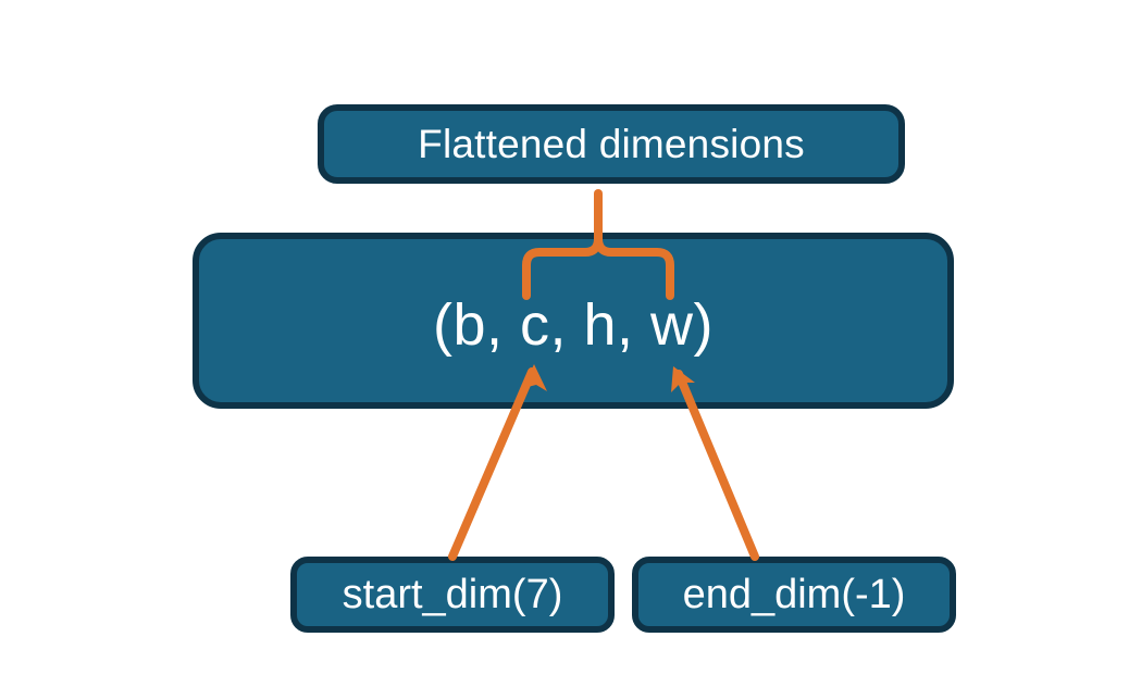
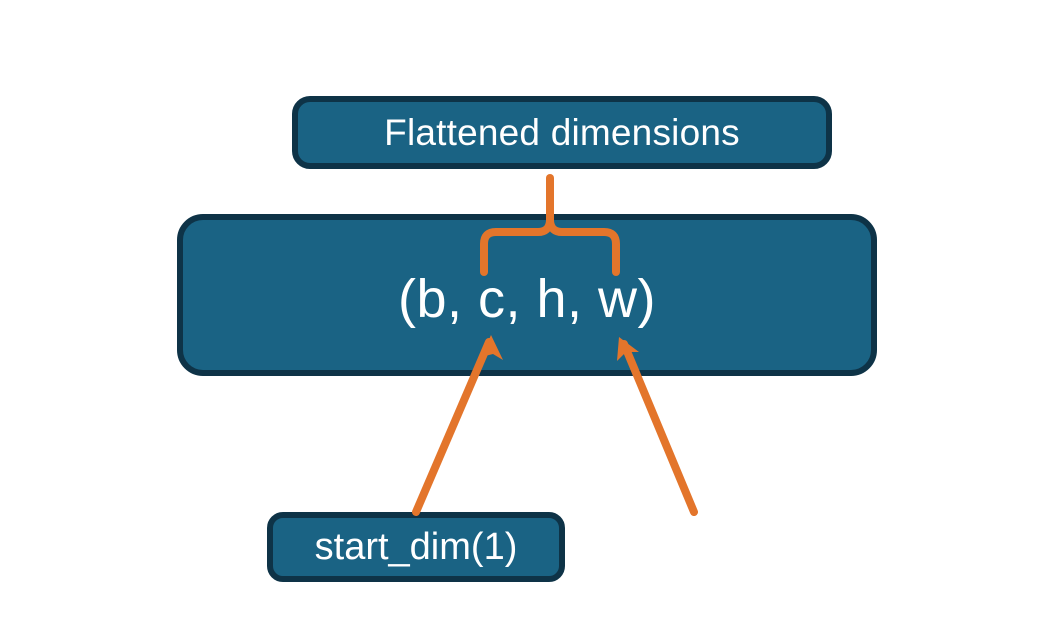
  Flattened dimensions
  (b, c, h, w)
- start_dim(7)
+ start_dim(1)
- end_dim(-1)
